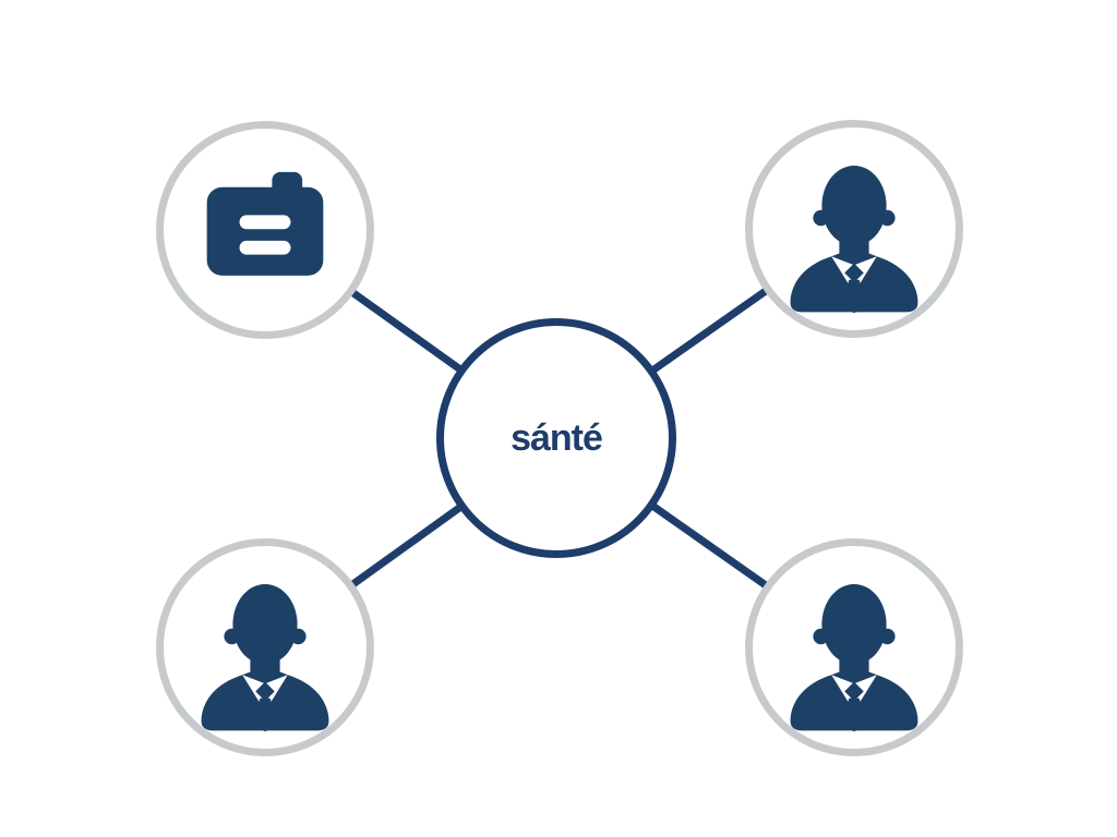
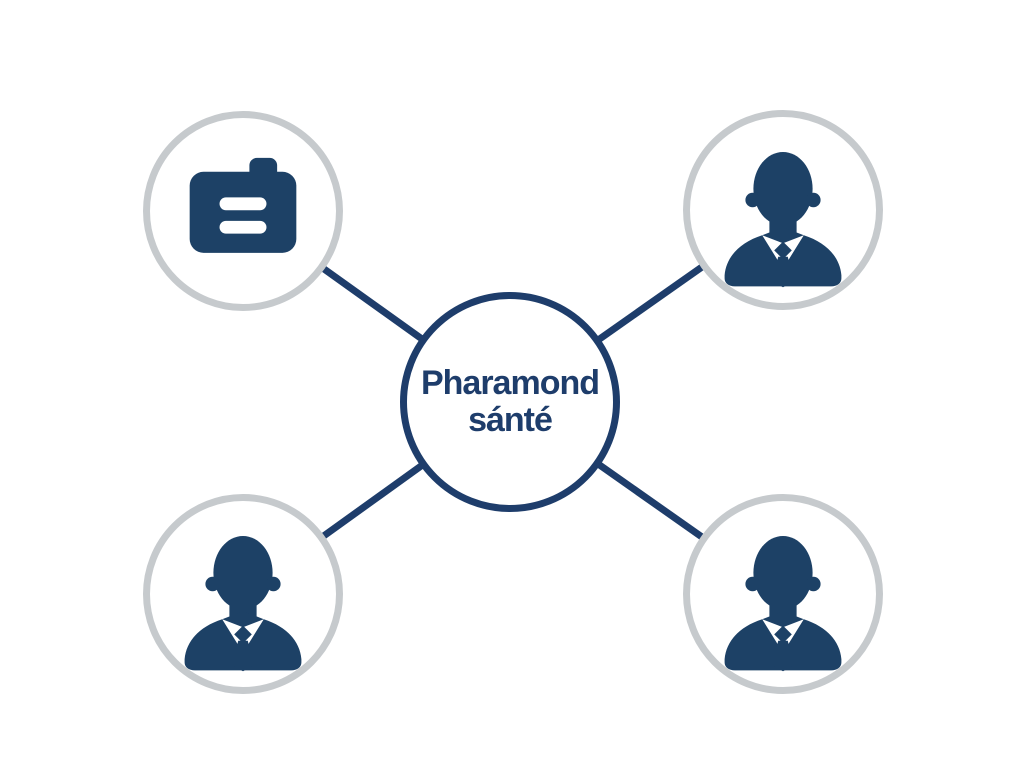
+ Pharamond
  sánté
